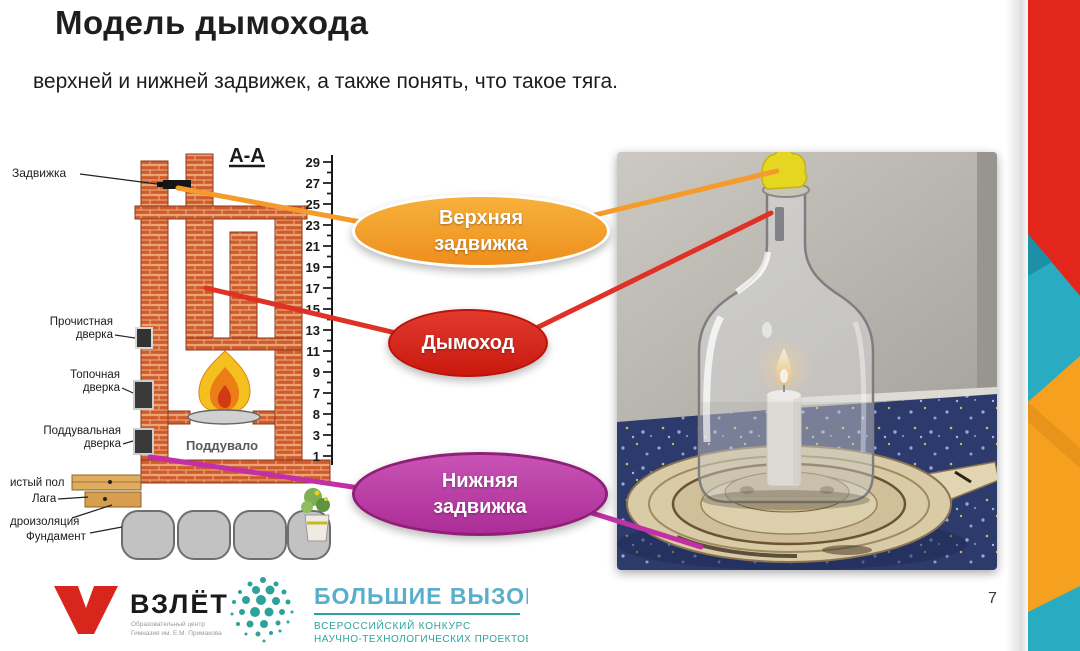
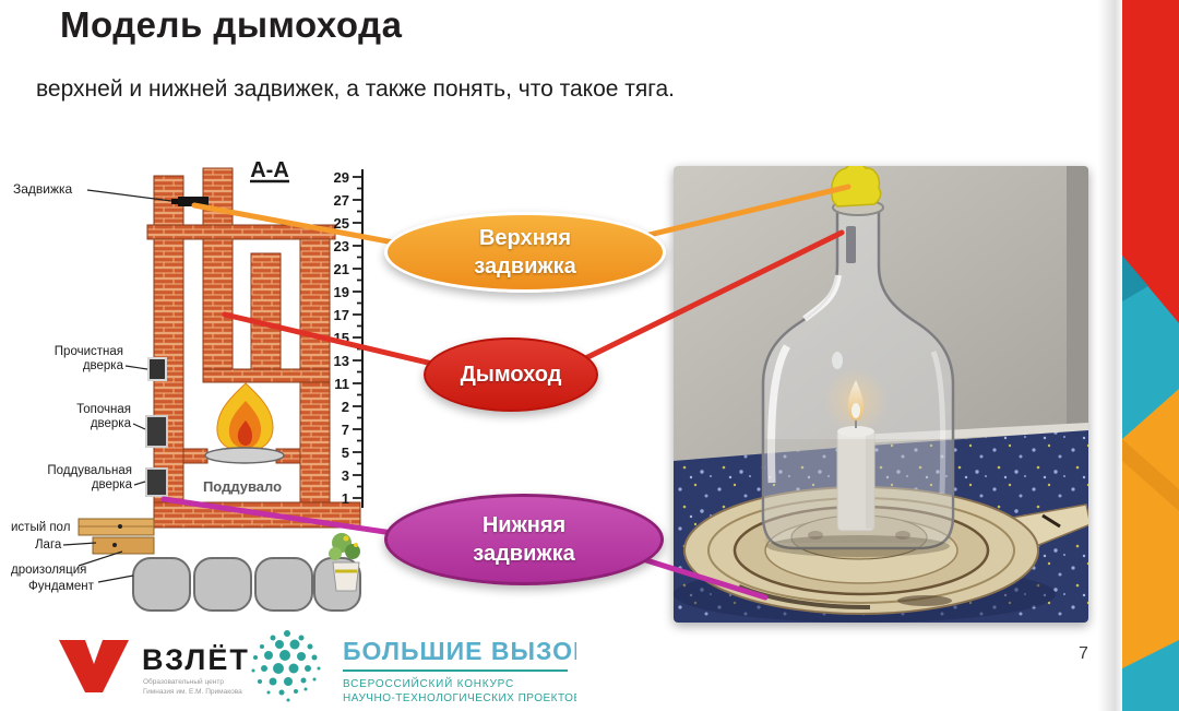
  Модель дымохода
  верхней и нижней задвижек, а также понять, что такое тяга.
  А-А
  Поддувало
  Задвижка
  Прочистная
  дверка
  Топочная
  дверка
  Поддувальная
  дверка
  истый пол
  Лага
  дроизоляция
  Фундамент
  29
  27
  25
  23
  21
  19
  17
  15
  13
  11
- 9
+ 2
  7
- 8
+ 5
  3
  1
  Верхняя
  задвижка
  Дымоход
  Нижняя
  задвижка
  ВЗЛЁТ
  БОЛЬШИЕ ВЫЗО
  ВСЕРОССИЙСКИЙ КОНКУРС
  НАУЧНО-ТЕХНОЛОГИЧЕСКИХ ПРОЕКТО
  7
